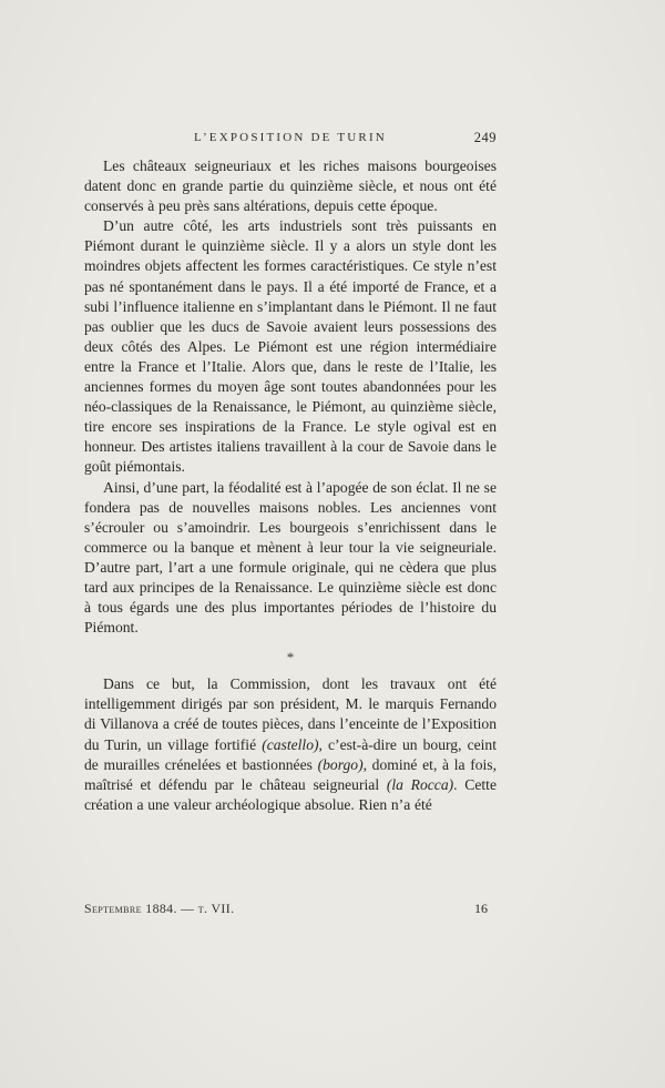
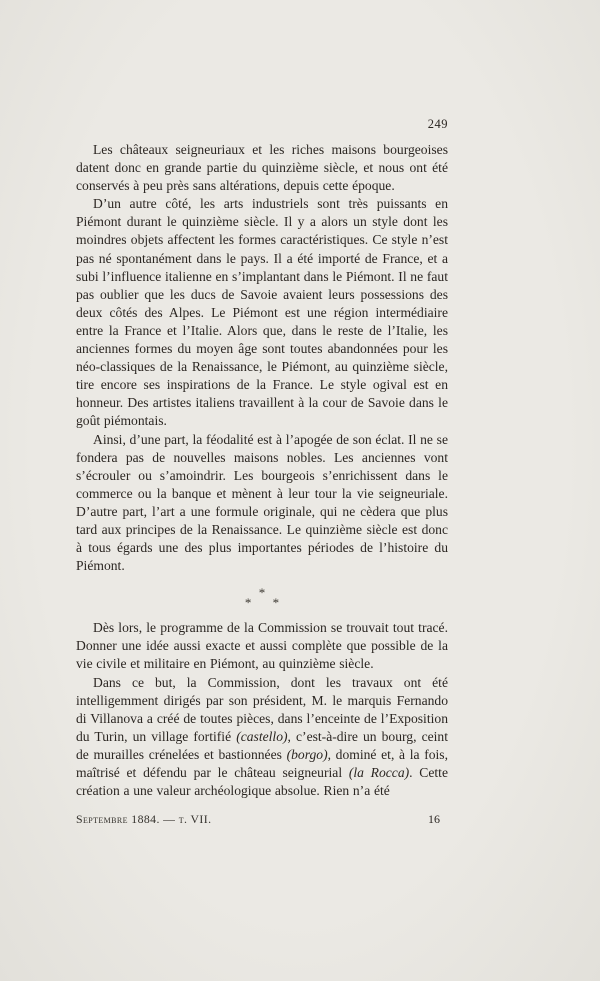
- L’EXPOSITION DE TURIN
  249
  Les châteaux seigneuriaux et les riches maisons bourgeoises datent donc en grande partie du quinzième siècle, et nous ont été conservés à peu près sans altérations, depuis cette époque.
  D’un autre côté, les arts industriels sont très puissants en Piémont durant le quinzième siècle. Il y a alors un style dont les moindres objets affectent les formes caractéristiques. Ce style n’est pas né spontanément dans le pays. Il a été importé de France, et a subi l’influence italienne en s’implantant dans le Piémont. Il ne faut pas oublier que les ducs de Savoie avaient leurs possessions des deux côtés des Alpes. Le Piémont est une région intermédiaire entre la France et l’Italie. Alors que, dans le reste de l’Italie, les anciennes formes du moyen âge sont toutes abandonnées pour les néo-classiques de la Renaissance, le Piémont, au quinzième siècle, tire encore ses inspirations de la France. Le style ogival est en honneur. Des artistes italiens travaillent à la cour de Savoie dans le goût piémontais.
  Ainsi, d’une part, la féodalité est à l’apogée de son éclat. Il ne se fondera pas de nouvelles maisons nobles. Les anciennes vont s’écrouler ou s’amoindrir. Les bourgeois s’enrichissent dans le commerce ou la banque et mènent à leur tour la vie seigneuriale. D’autre part, l’art a une formule originale, qui ne cèdera que plus tard aux principes de la Renaissance. Le quinzième siècle est donc à tous égards une des plus importantes périodes de l’histoire du Piémont.
  *
+ * *
+ Dès lors, le programme de la Commission se trouvait tout tracé. Donner une idée aussi exacte et aussi complète que possible de la vie civile et militaire en Piémont, au quinzième siècle.
  Dans ce but, la Commission, dont les travaux ont été intelligemment dirigés par son président, M. le marquis Fernando di Villanova a créé de toutes pièces, dans l’enceinte de l’Exposition du Turin, un village fortifié (castello), c’est-à-dire un bourg, ceint de murailles crénelées et bastionnées (borgo), dominé et, à la fois, maîtrisé et défendu par le château seigneurial (la Rocca). Cette création a une valeur archéologique absolue. Rien n’a été
  Septembre 1884. — t. VII.
  16
